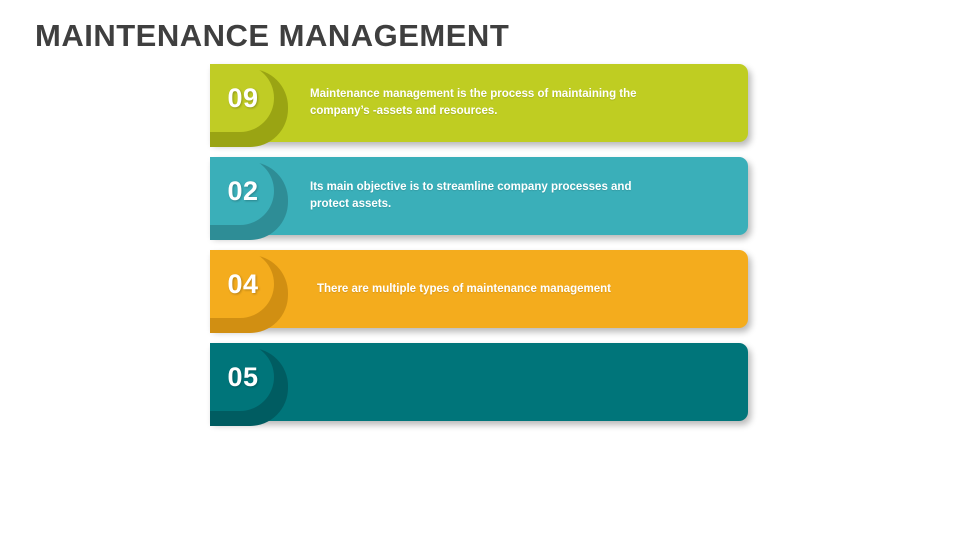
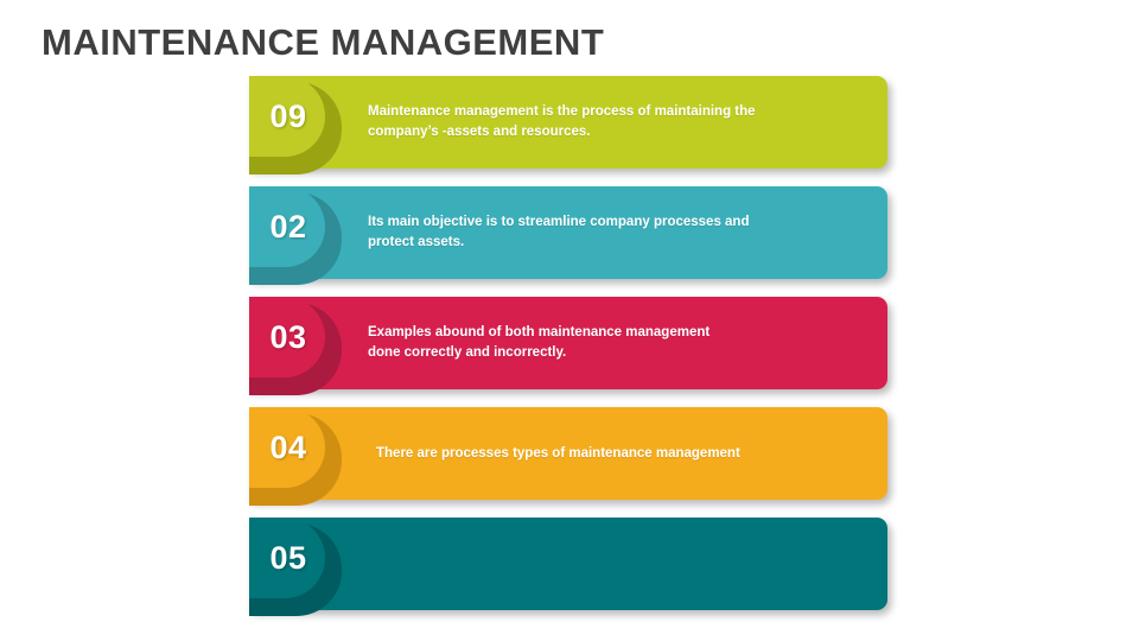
  MAINTENANCE MANAGEMENT
  09
  Maintenance management is the process of maintaining the
  company’s -assets and resources.
  02
  Its main objective is to streamline company processes and
  protect assets.
+ 03
+ Examples abound of both maintenance management
+ done correctly and incorrectly.
  04
- There are multiple types of maintenance management
+ There are processes types of maintenance management
  05
